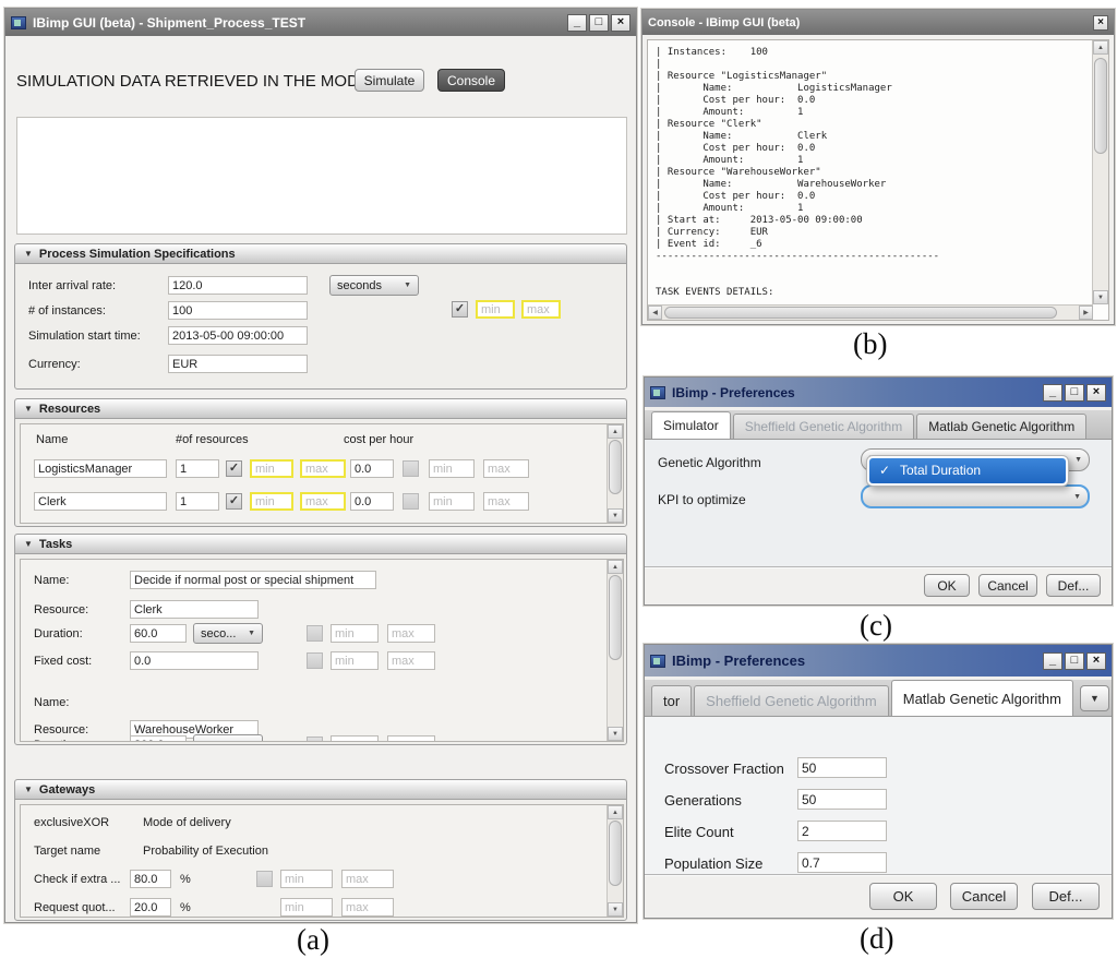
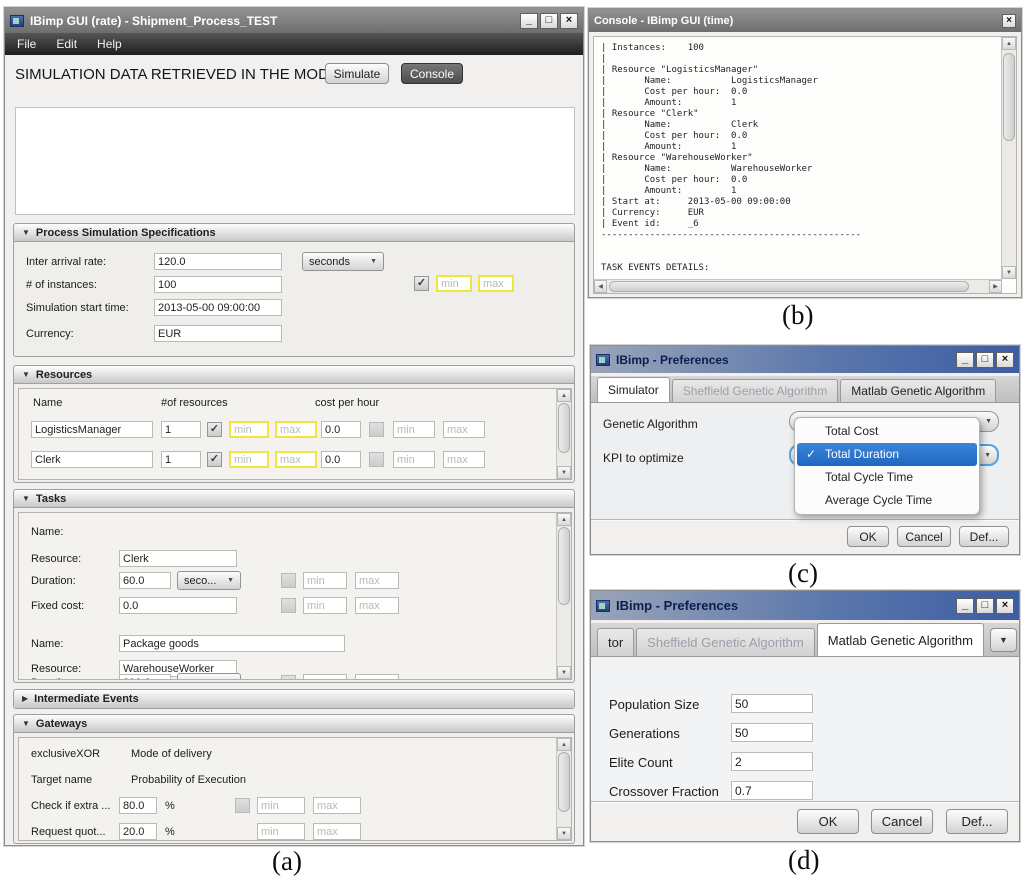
- IBimp GUI (beta) - Shipment_Process_TEST
+ IBimp GUI (rate) - Shipment_Process_TEST
  _
  □
  ×
+ File
+ Edit
+ Help
  SIMULATION DATA RETRIEVED IN THE MOD
  Simulate
  Console
  ▼
  Process Simulation Specifications
  Inter arrival rate:
  120.0
  seconds
  # of instances:
  100
  ✓
  min
  max
  Simulation start time:
  2013-05-00 09:00:00
  Currency:
  EUR
  ▼
  Resources
  Name
  #of resources
  cost per hour
  LogisticsManager
  1
  ✓
  min
  max
  0.0
  min
  max
  Clerk
  1
  ✓
  min
  max
  0.0
  min
  max
  ▼
  Tasks
  Name:
- Decide if normal post or special shipment
  Resource:
  Clerk
  Duration:
  60.0
  seco...
  min
  max
  Fixed cost:
  0.0
  min
  max
  Name:
+ Package goods
  Resource:
  WarehouseWorker
+ ▶
+ Intermediate Events
  ▼
  Gateways
  exclusiveXOR
  Mode of delivery
  Target name
  Probability of Execution
  Check if extra ...
  80.0
  %
  min
  max
  Request quot...
  20.0
  %
  min
  max
  (a)
- Console - IBimp GUI (beta)
+ Console - IBimp GUI (time)
  ×
  | Instances: 100
  |
  | Resource "LogisticsManager"
  | Name: LogisticsManager
  | Cost per hour: 0.0
  | Amount: 1
  | Resource "Clerk"
  | Name: Clerk
  | Cost per hour: 0.0
  | Amount: 1
  | Resource "WarehouseWorker"
  | Name: WarehouseWorker
  | Cost per hour: 0.0
  | Amount: 1
  | Start at: 2013-05-00 09:00:00
  | Currency: EUR
  | Event id: _6
  ------------------------------------------------
  TASK EVENTS DETAILS:
  (b)
  IBimp - Preferences
  _
  □
  ×
  Simulator
  Sheffield Genetic Algorithm
  Matlab Genetic Algorithm
  Genetic Algorithm
  KPI to optimize
+ Total Cost
  ✓
  Total Duration
+ Total Cycle Time
+ Average Cycle Time
  OK
  Cancel
  Def...
  (c)
  IBimp - Preferences
  _
  □
  ×
  tor
  Sheffield Genetic Algorithm
  Matlab Genetic Algorithm
  ▼
- Crossover Fraction
+ Population Size
  50
  Generations
  50
  Elite Count
  2
- Population Size
+ Crossover Fraction
  0.7
  OK
  Cancel
  Def...
  (d)
